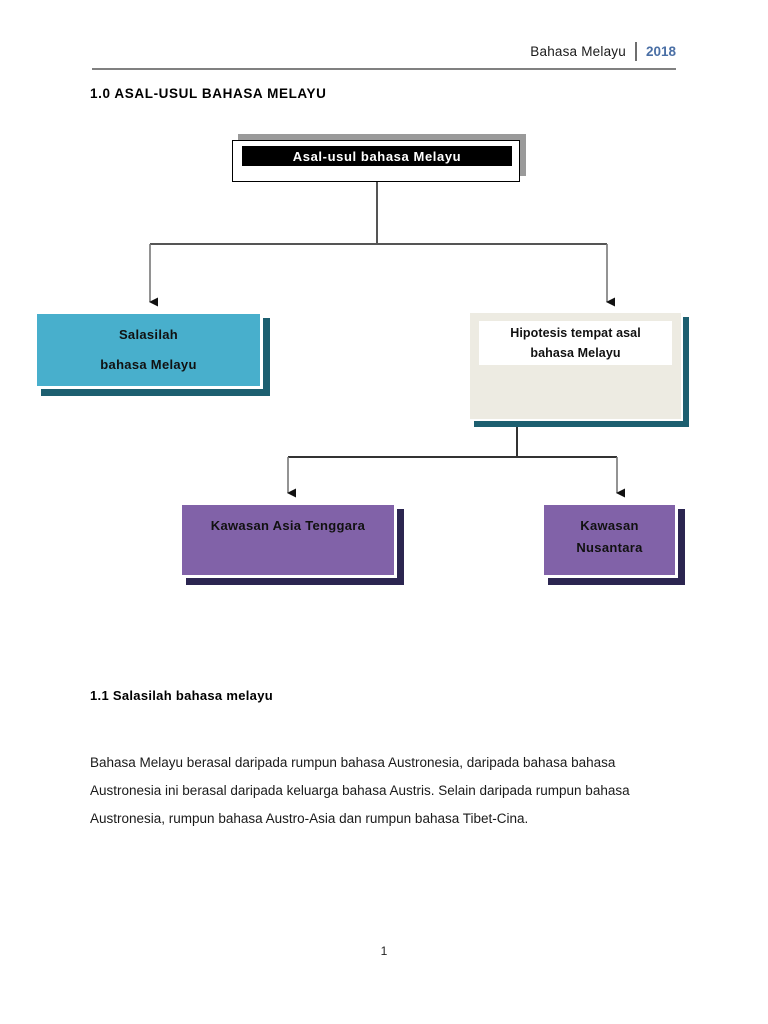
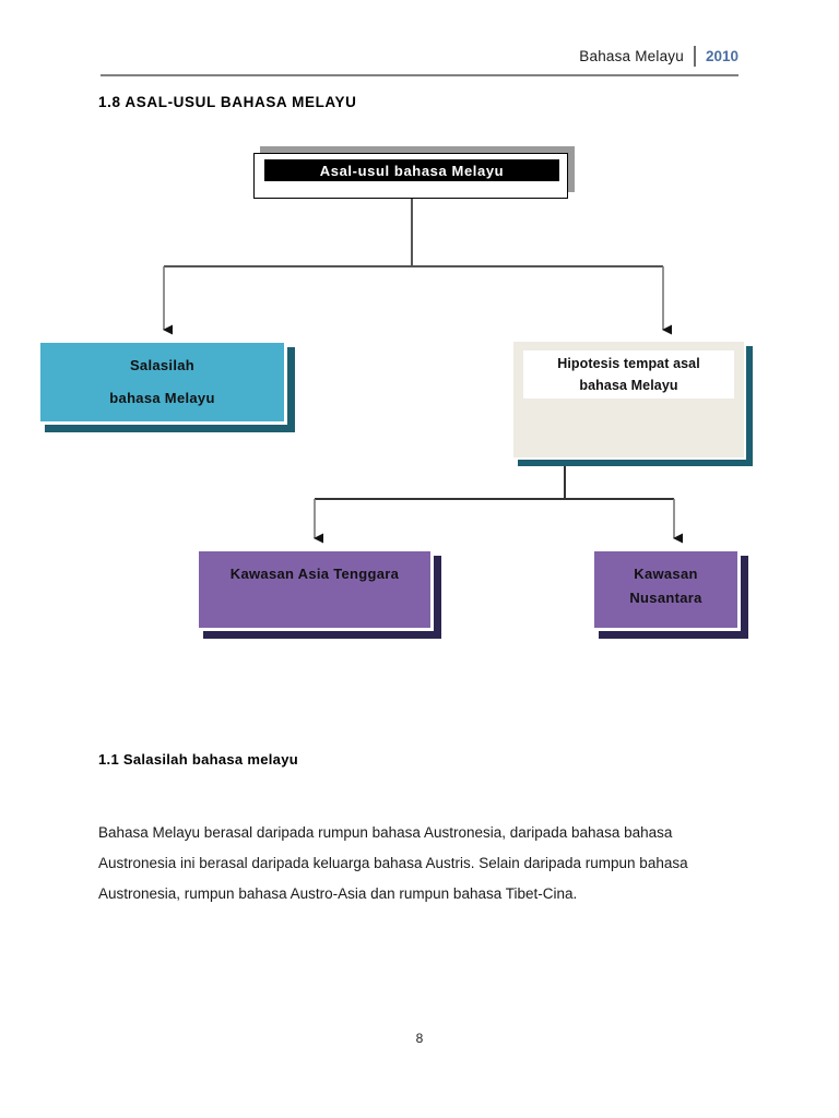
  Bahasa Melayu
- 2018
+ 2010
- 1.0 ASAL-USUL BAHASA MELAYU
+ 1.8 ASAL-USUL BAHASA MELAYU
  Asal-usul bahasa Melayu
  Salasilah
  bahasa Melayu
  Hipotesis tempat asal
  bahasa Melayu
  Kawasan Asia Tenggara
  Kawasan
  Nusantara
  1.1 Salasilah bahasa melayu
  Bahasa Melayu berasal daripada rumpun bahasa Austronesia, daripada bahasa bahasa Austronesia ini berasal daripada keluarga bahasa Austris. Selain daripada rumpun bahasa Austronesia, rumpun bahasa Austro-Asia dan rumpun bahasa Tibet-Cina.
- 1
+ 8
